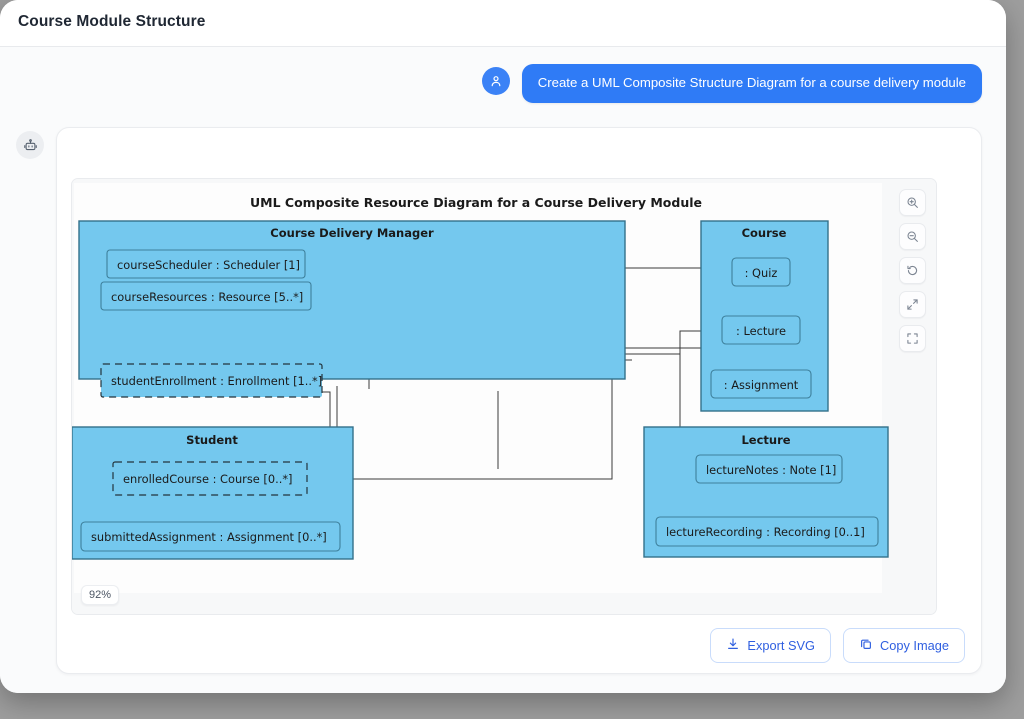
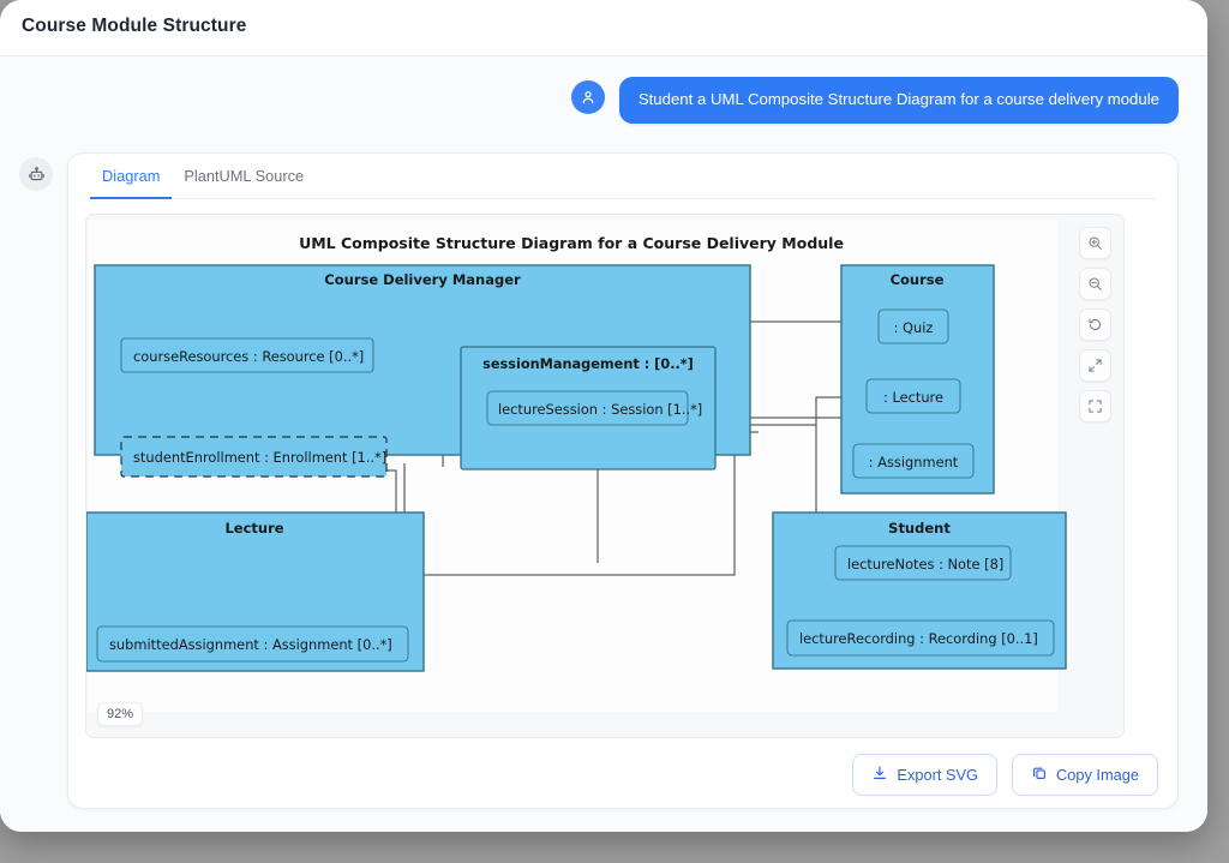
  Course Module Structure
- Create a UML Composite Structure Diagram for a course delivery module
+ Student a UML Composite Structure Diagram for a course delivery module
+ Diagram
+ PlantUML Source
- UML Composite Resource Diagram for a Course Delivery Module
+ UML Composite Structure Diagram for a Course Delivery Module
  Course Delivery Manager
- courseScheduler : Scheduler [1]
- courseResources : Resource [5..*]
+ courseResources : Resource [0..*]
  studentEnrollment : Enrollment [1..*]
+ sessionManagement : [0..*]
+ lectureSession : Session [1..*]
  Course
  : Quiz
  : Lecture
  : Assignment
- Student
+ Lecture
- enrolledCourse : Course [0..*]
  submittedAssignment : Assignment [0..*]
- Lecture
+ Student
- lectureNotes : Note [1]
+ lectureNotes : Note [8]
  lectureRecording : Recording [0..1]
  92%
  Export SVG
  Copy Image
